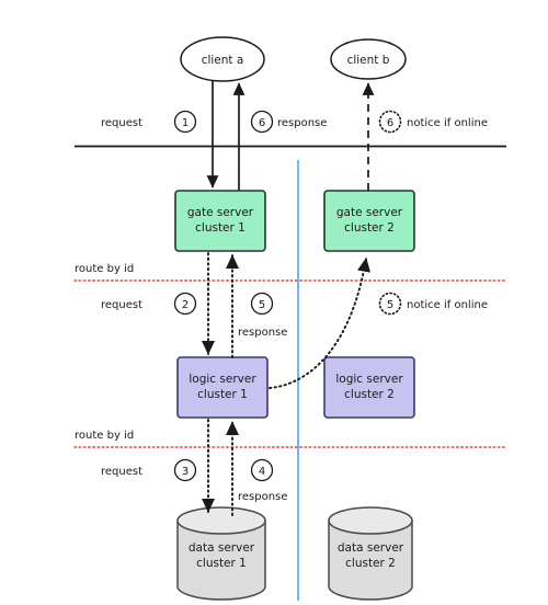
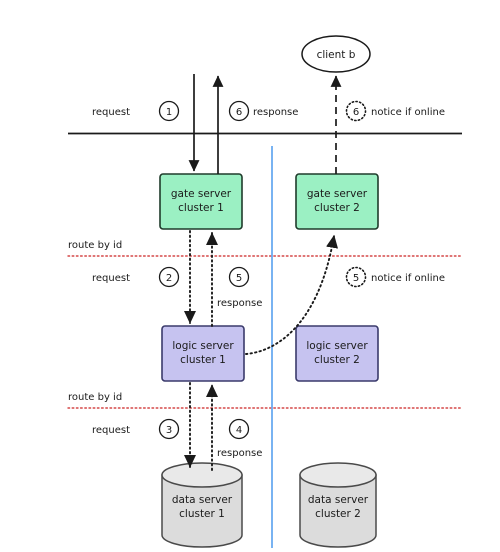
- client a
  client b
  gate server
  cluster 1
  gate server
  cluster 2
  logic server
  cluster 1
  logic server
  cluster 2
  data server
  cluster 1
  data server
  cluster 2
  request
  1
  6
  response
  6
  notice if online
  route by id
  request
  2
  5
  response
  5
  notice if online
  route by id
  request
  3
  4
  response
